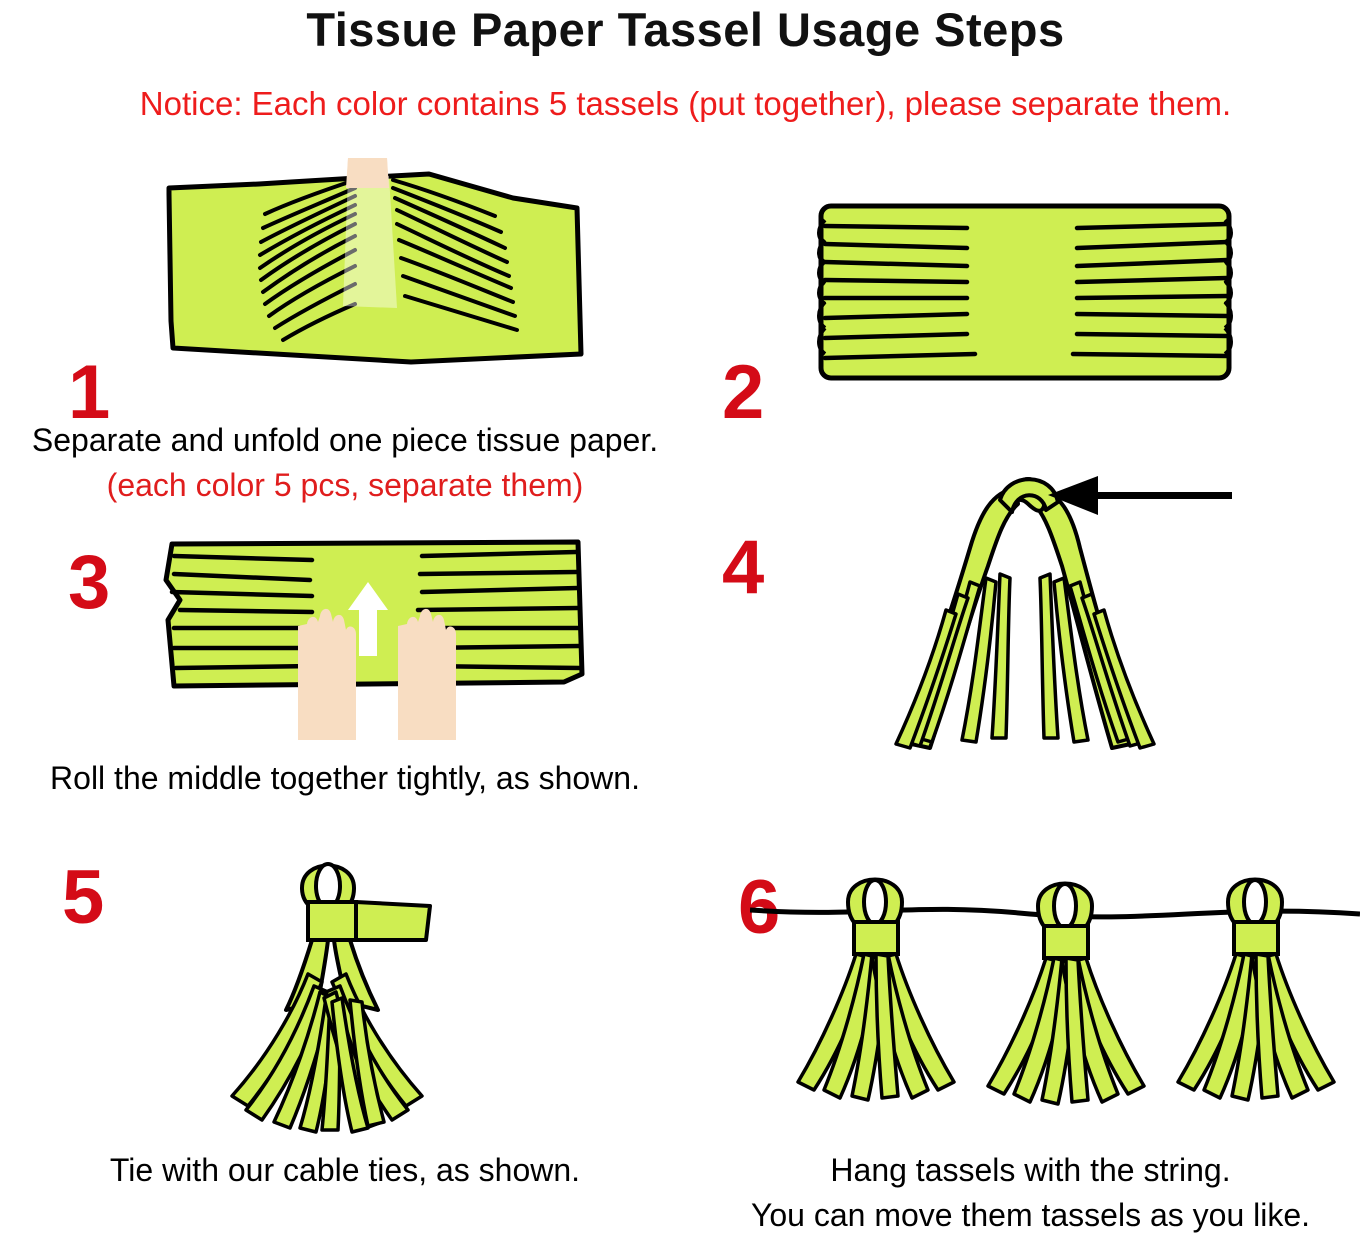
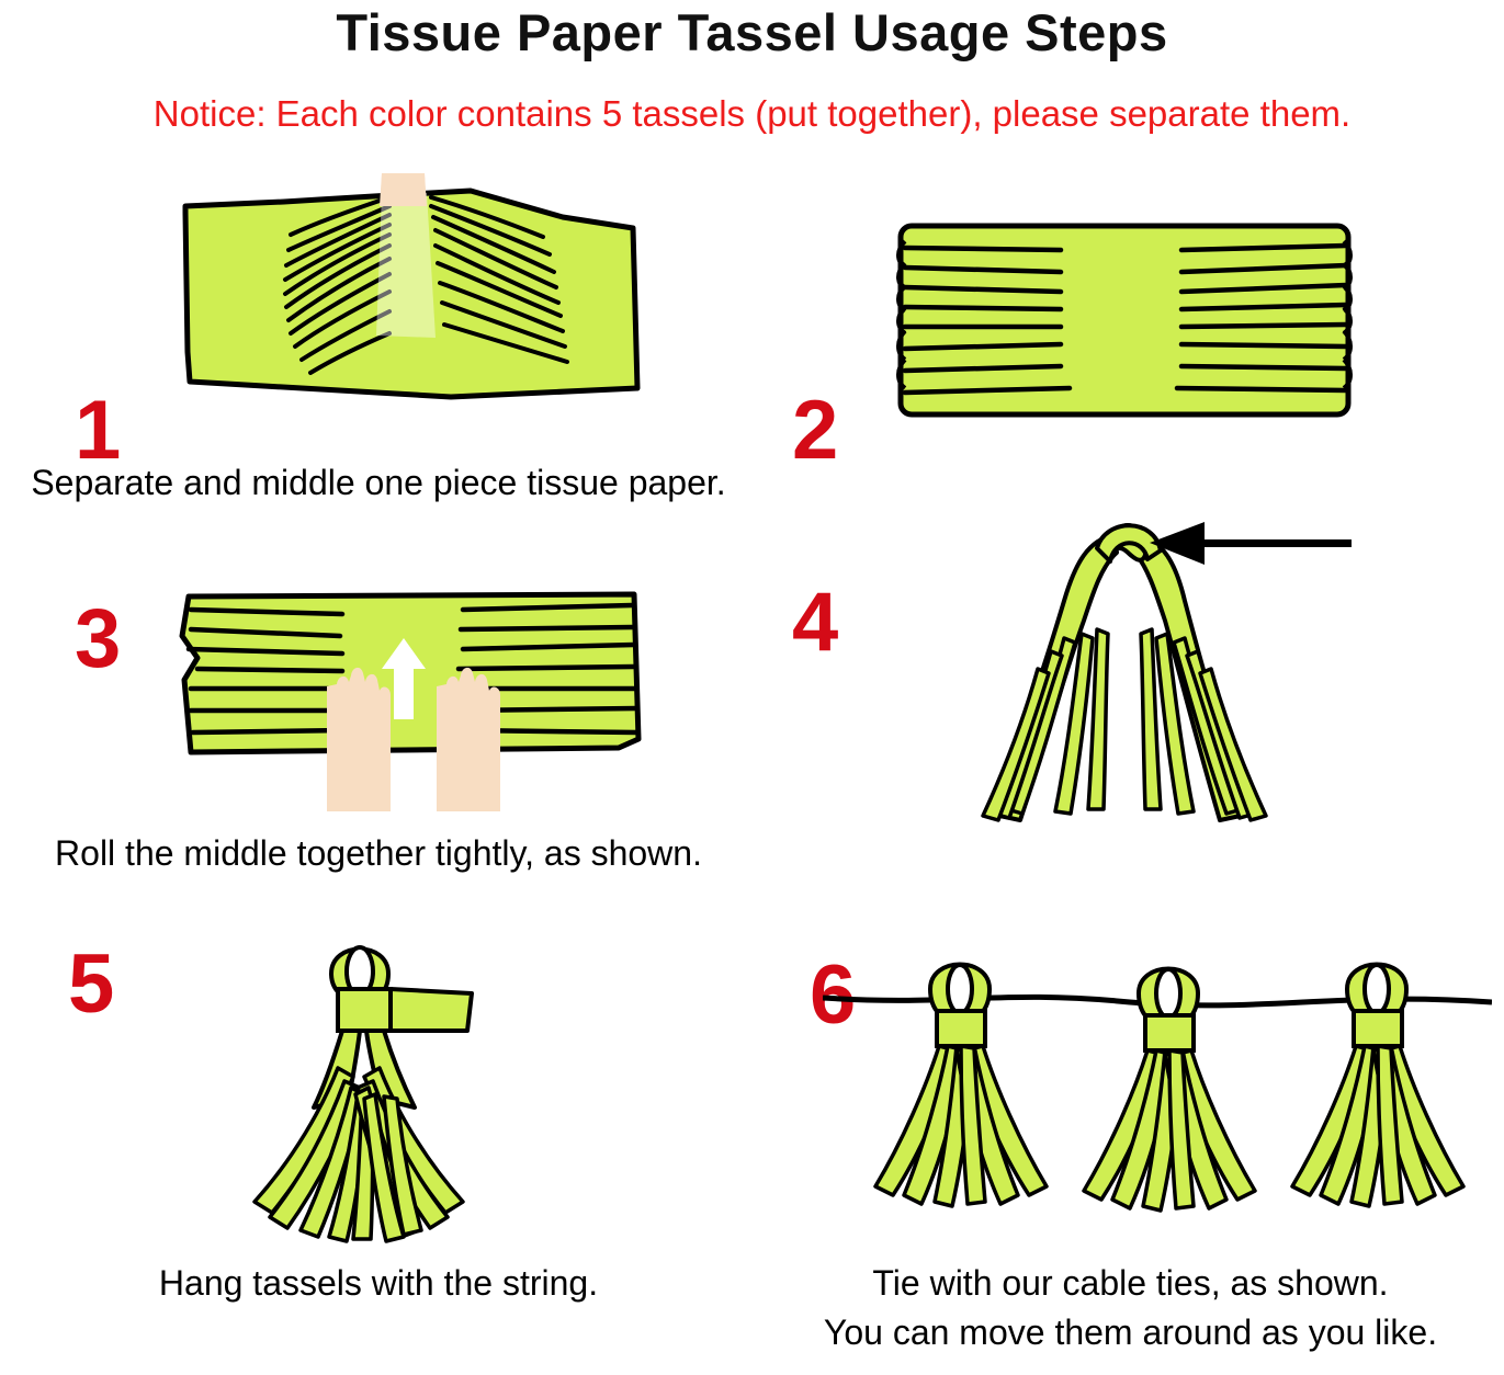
  Tissue Paper Tassel Usage Steps
  Notice: Each color contains 5 tassels (put together), please separate them.
  1
- Separate and unfold one piece tissue paper.
+ Separate and middle one piece tissue paper.
- (each color 5 pcs, separate them)
  2
  3
  Roll the middle together tightly, as shown.
  4
  5
- Tie with our cable ties, as shown.
+ Hang tassels with the string.
  6
- Hang tassels with the string.
+ Tie with our cable ties, as shown.
- You can move them tassels as you like.
+ You can move them around as you like.
